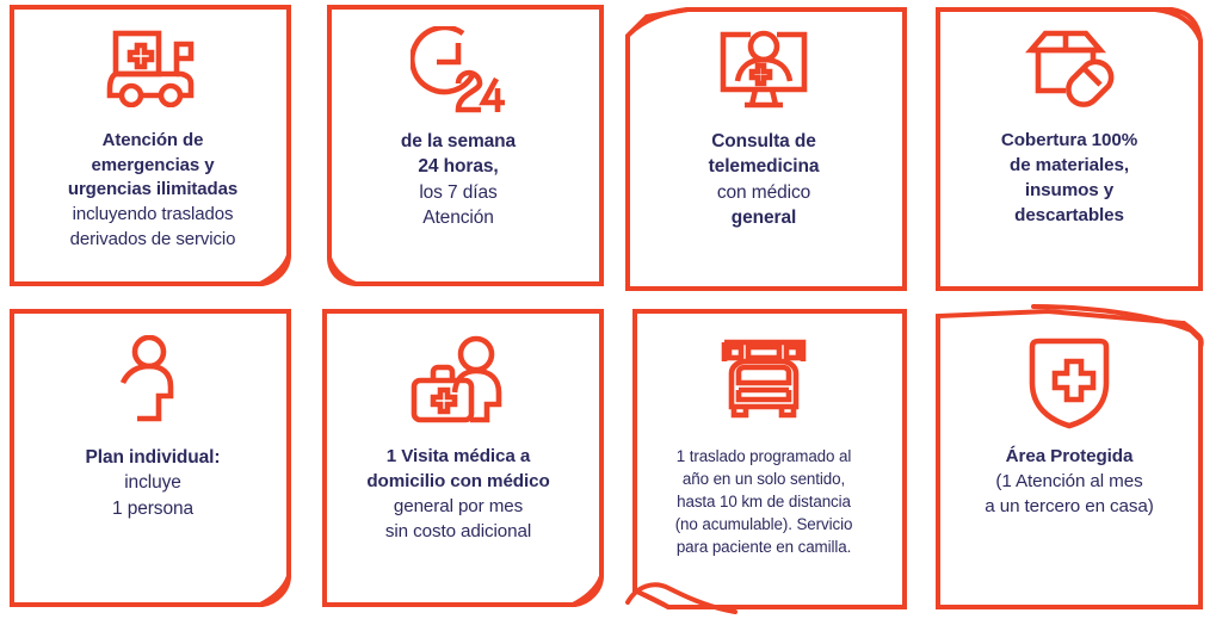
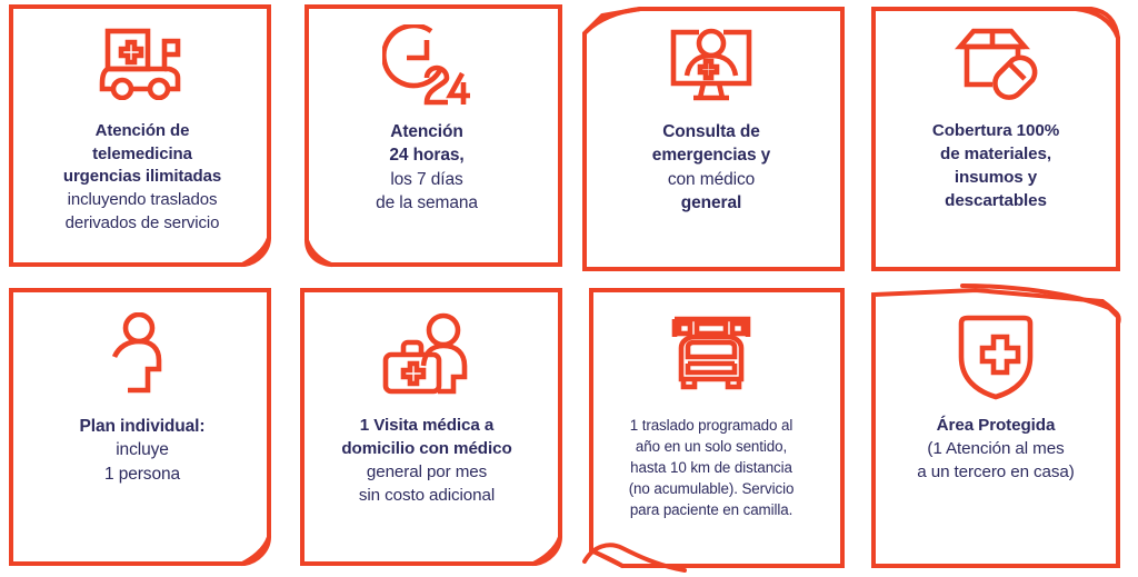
  Atención de
- emergencias y
+ telemedicina
  urgencias ilimitadas
  incluyendo traslados
  derivados de servicio
- de la semana
+ Atención
  24 horas,
  los 7 días
- Atención
+ de la semana
  Consulta de
- telemedicina
+ emergencias y
  con médico
  general
  Cobertura 100%
  de materiales,
  insumos y
  descartables
  Plan individual:
  incluye
  1 persona
  1 Visita médica a
  domicilio con médico
  general por mes
  sin costo adicional
  1 traslado programado al
  año en un solo sentido,
  hasta 10 km de distancia
  (no acumulable). Servicio
  para paciente en camilla.
  Área Protegida
  (1 Atención al mes
  a un tercero en casa)
